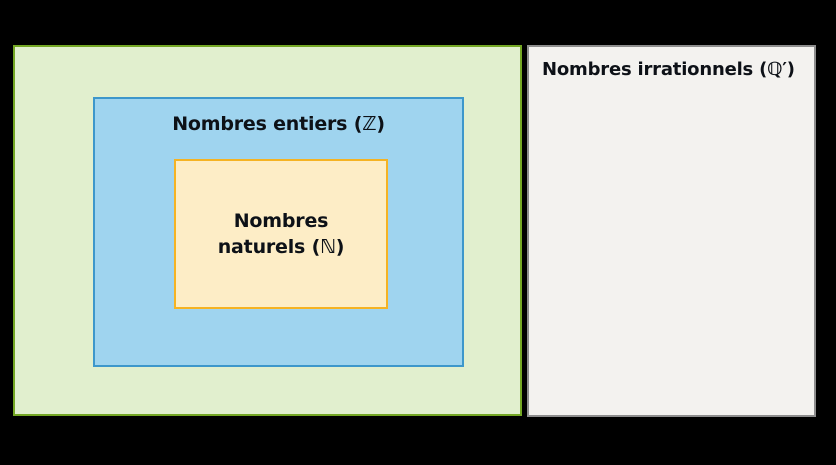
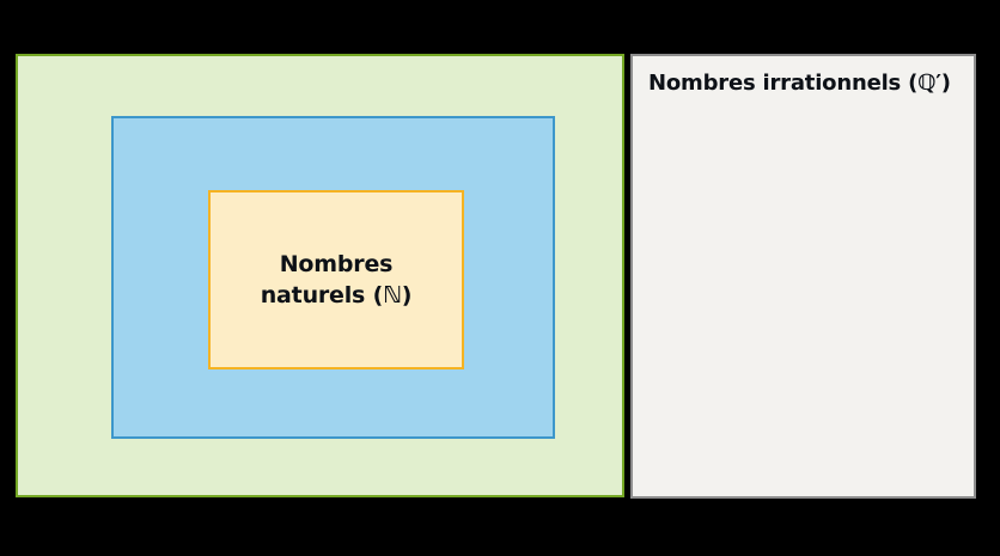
- Nombres entiers (ℤ)
  Nombres
  naturels (ℕ)
  Nombres irrationnels (ℚ′)
